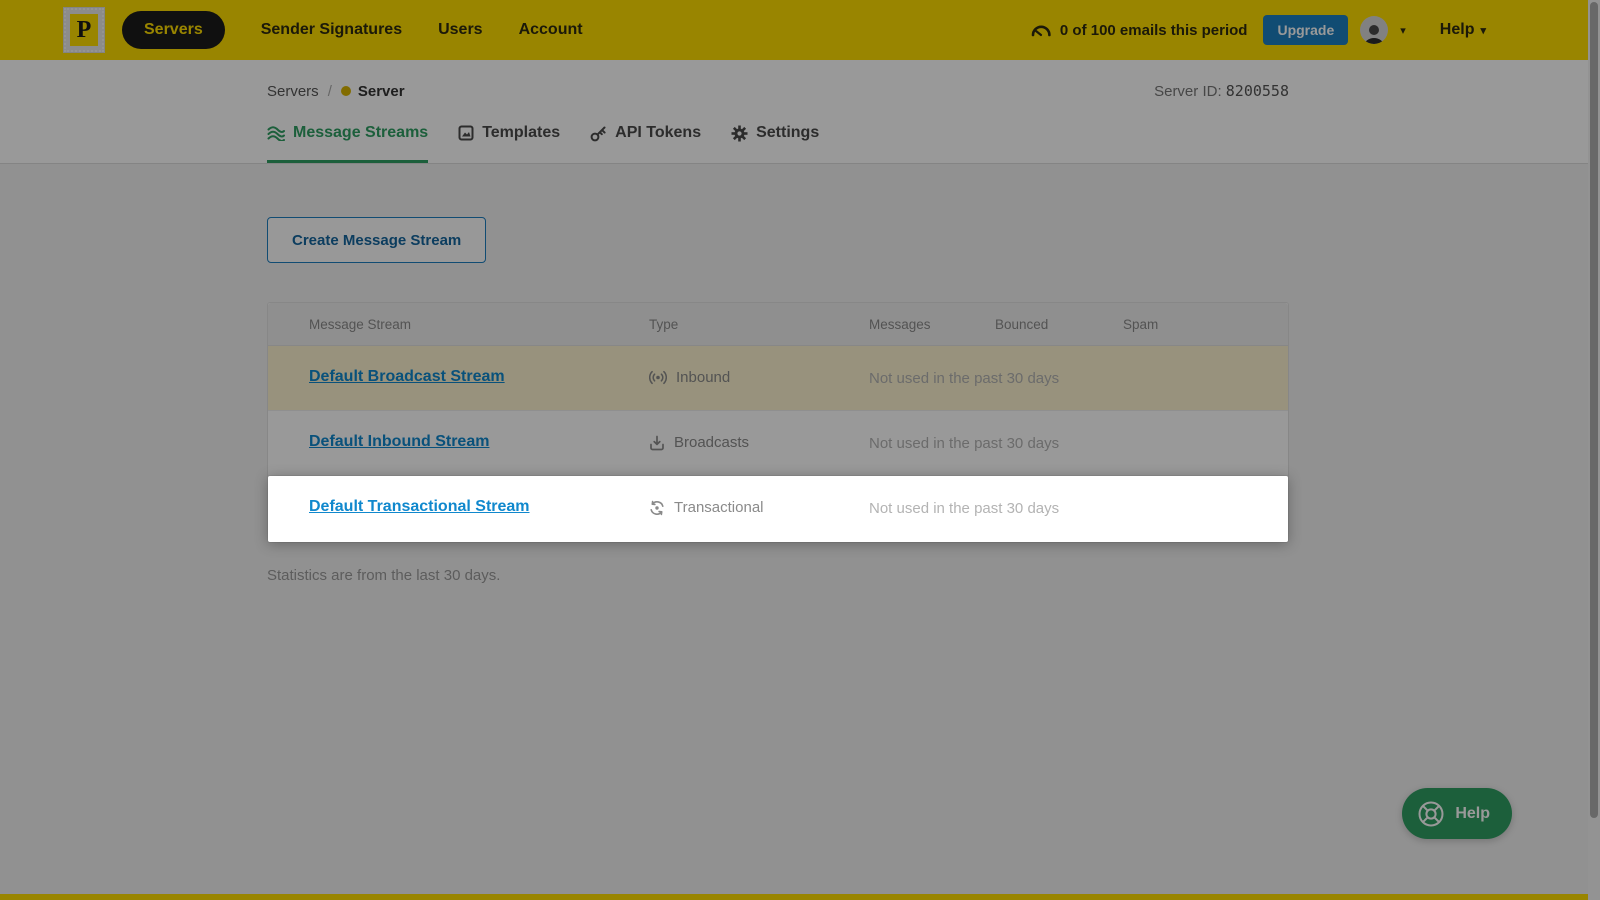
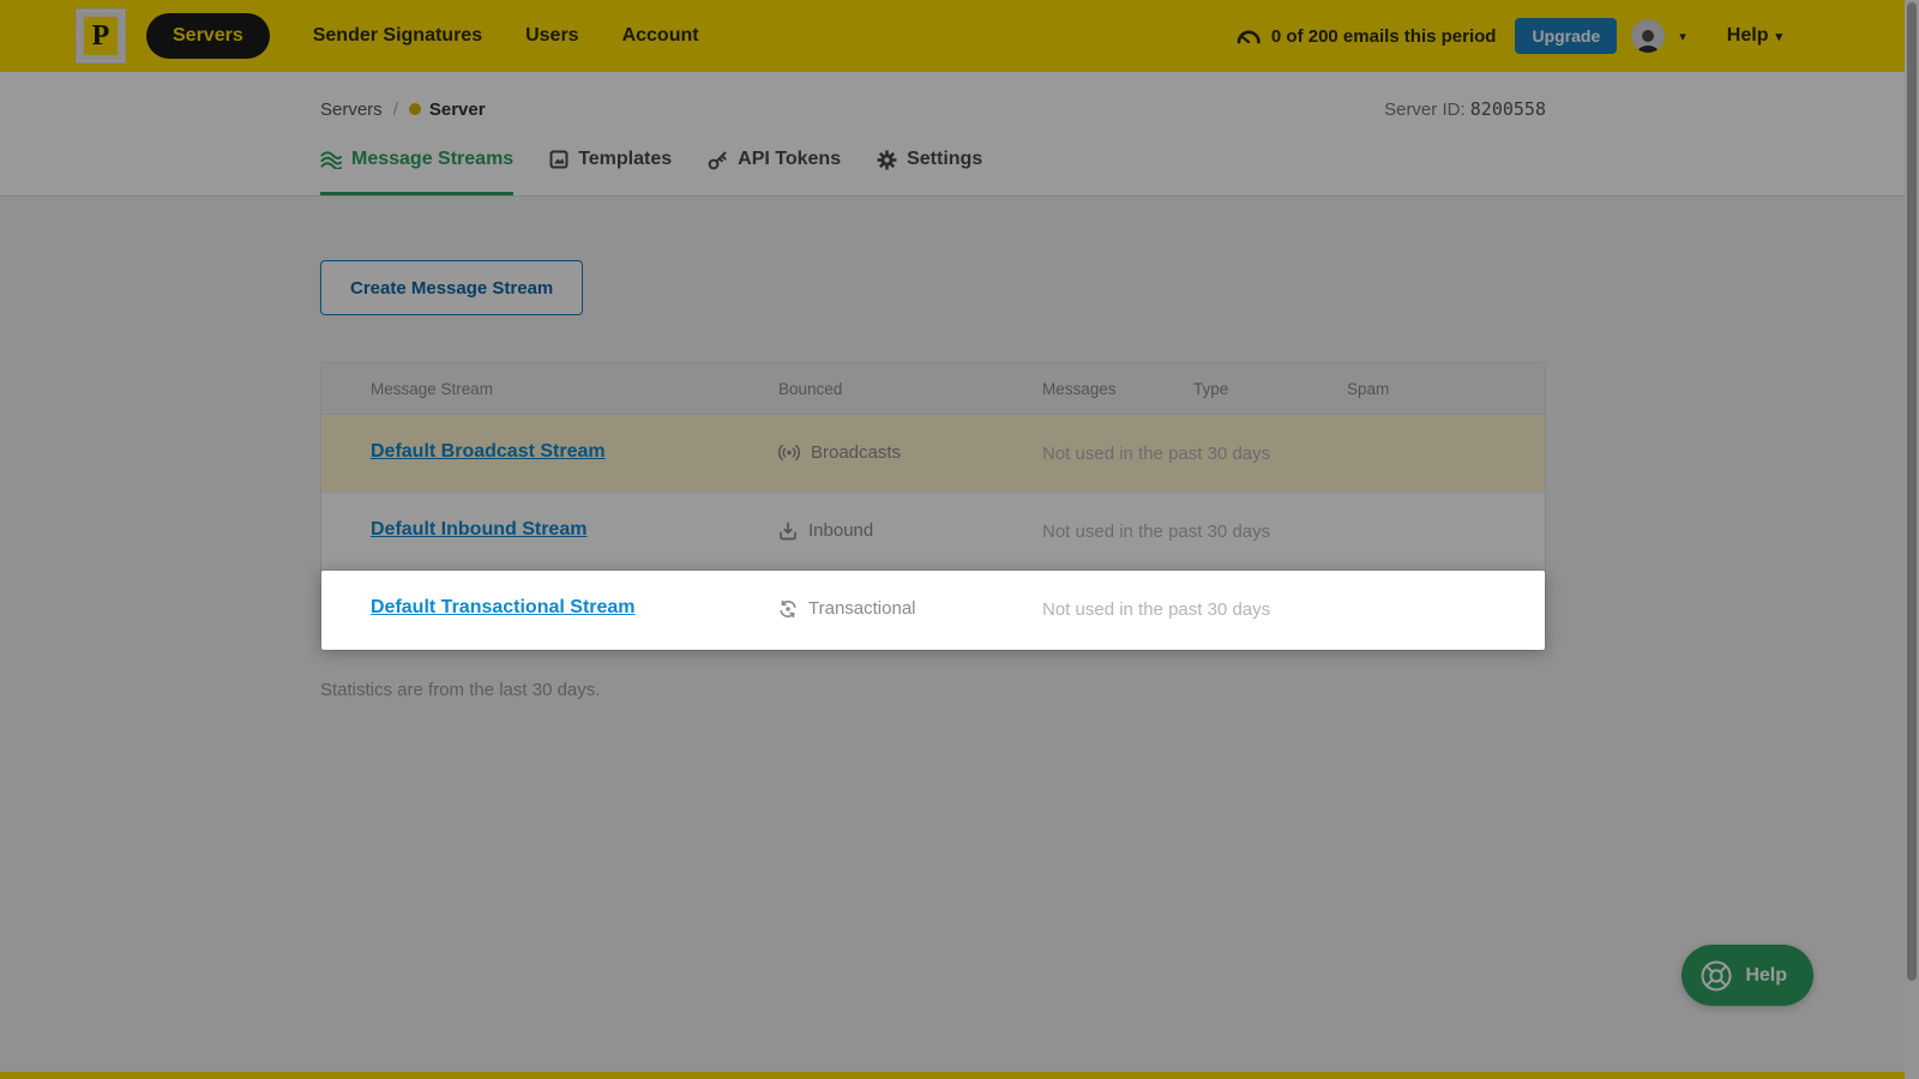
  P
  Servers
  Sender Signatures
  Users
  Account
- 0 of 100 emails this period
+ 0 of 200 emails this period
  Upgrade
  ▾
  Help
  ▾
  Servers
  /
  Server
  Server ID: 8200558
  Message Streams
  Templates
  API Tokens
  Settings
  Create Message Stream
  Message Stream
- Type
+ Bounced
  Messages
- Bounced
+ Type
  Spam
  Default Broadcast Stream
- Inbound
+ Broadcasts
  Not used in the past 30 days
  Default Inbound Stream
- Broadcasts
+ Inbound
  Not used in the past 30 days
  Default Transactional Stream
  Transactional
  Not used in the past 30 days
  Statistics are from the last 30 days.
  Help
